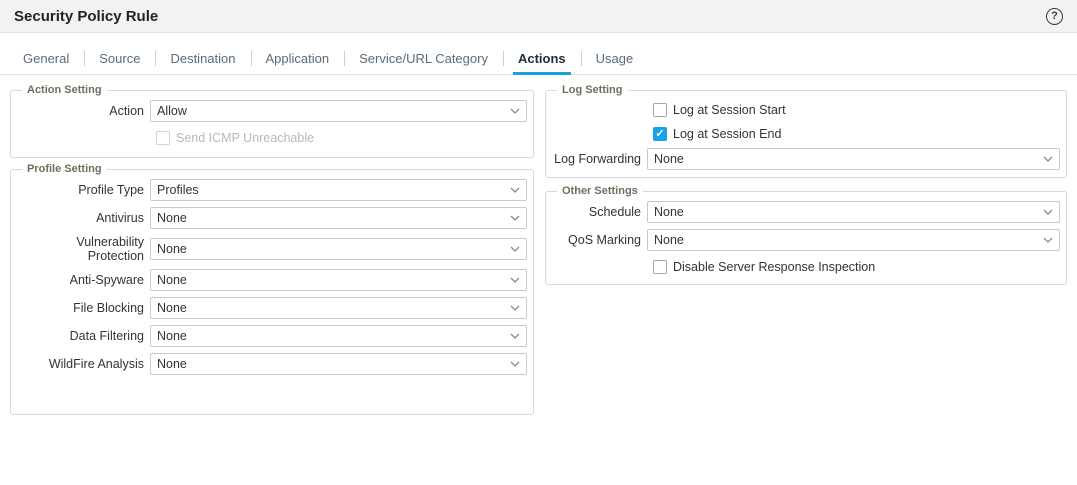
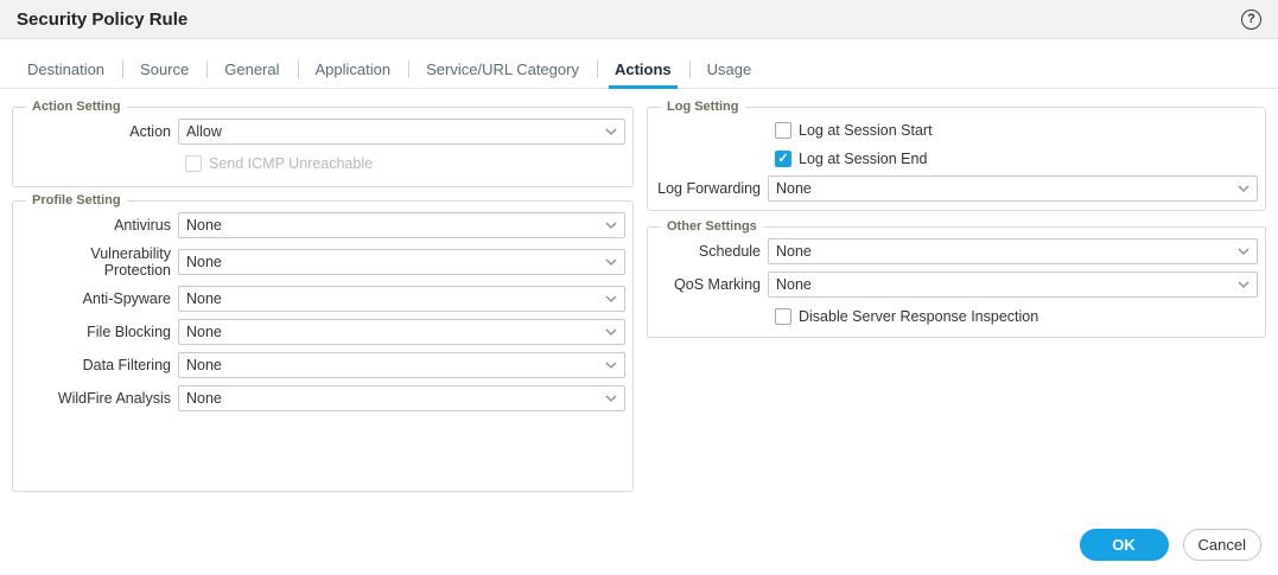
  Security Policy Rule
  ?
- General
+ Destination
  Source
- Destination
+ General
  Application
  Service/URL Category
  Actions
  Usage
  Action Setting
  Action
  Allow
  Send ICMP Unreachable
  Profile Setting
- Profile Type
- Profiles
  Antivirus
  None
  Vulnerability Protection
  None
  Anti-Spyware
  None
  File Blocking
  None
  Data Filtering
  None
  WildFire Analysis
  None
  Log Setting
  Log at Session Start
  Log at Session End
  Log Forwarding
  None
  Other Settings
  Schedule
  None
  QoS Marking
  None
  Disable Server Response Inspection
+ OK
+ Cancel
